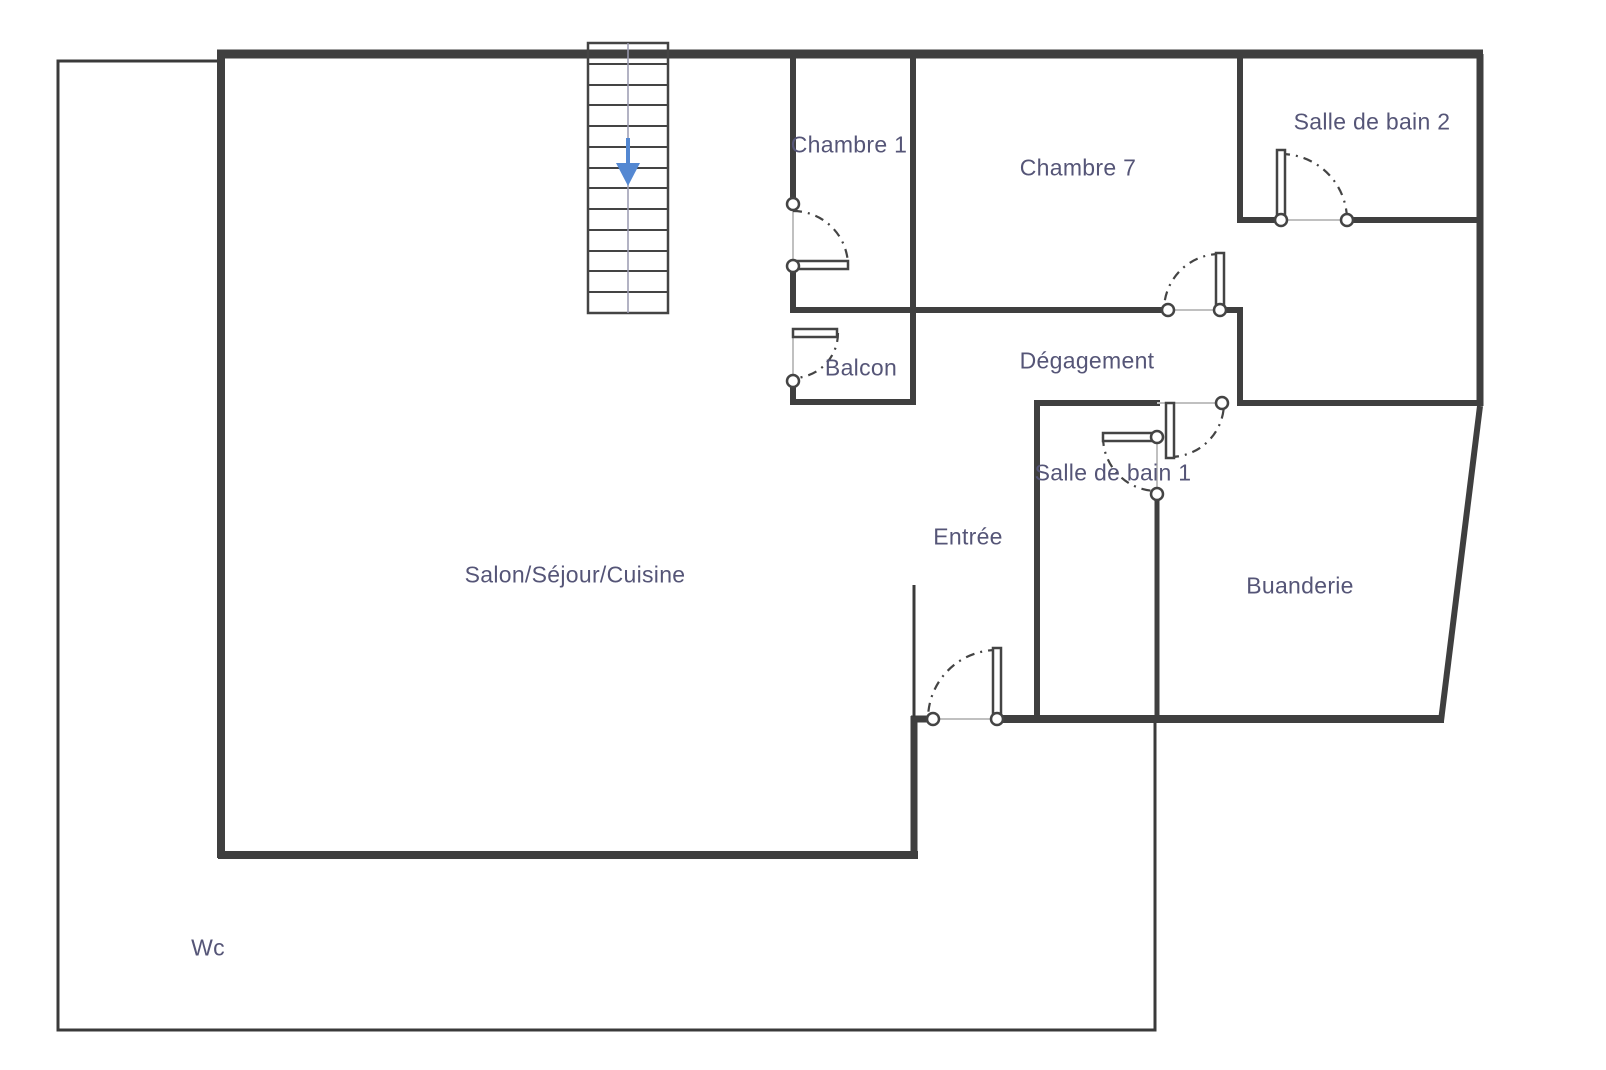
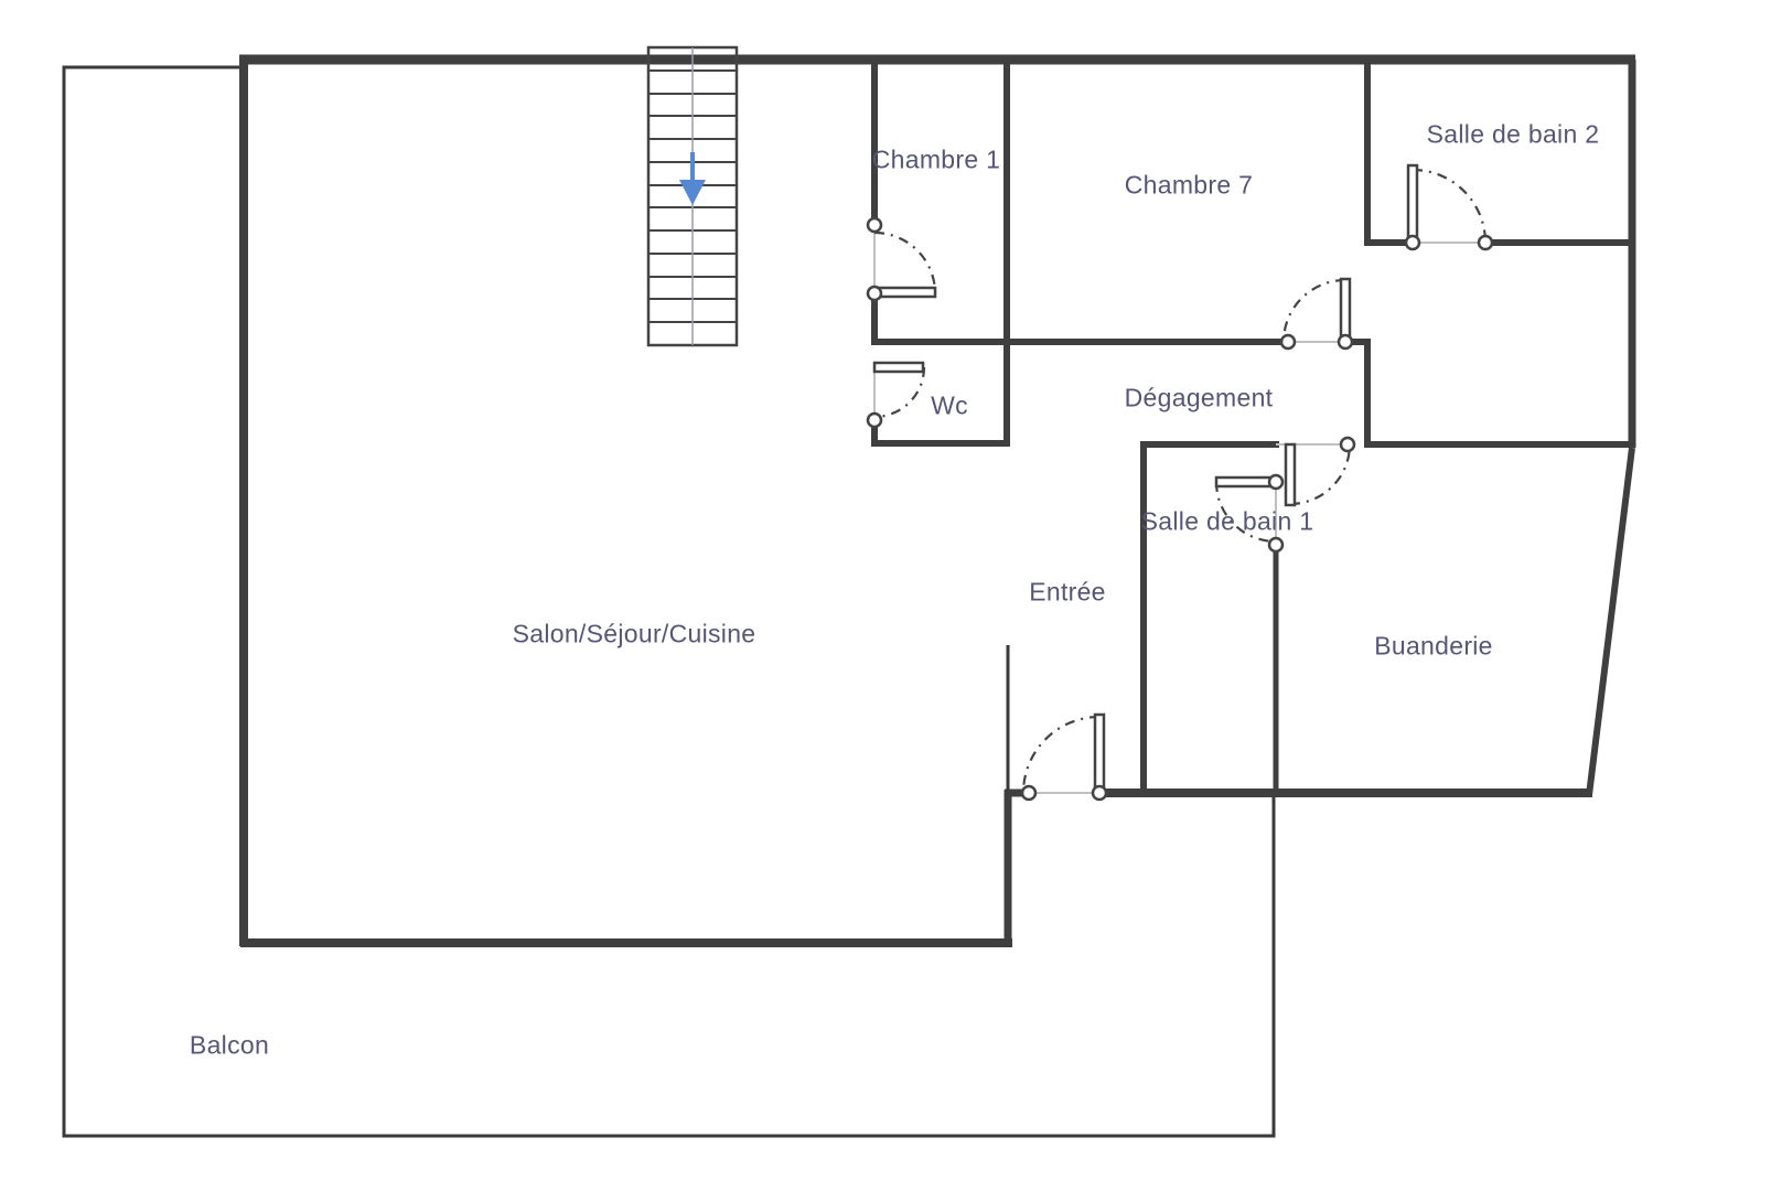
  Chambre 1
  Chambre 7
  Salle de bain 2
- Balcon
+ Wc
  Dégagement
  Salle de bain 1
  Entrée
  Salon/Séjour/Cuisine
  Buanderie
- Wc
+ Balcon
